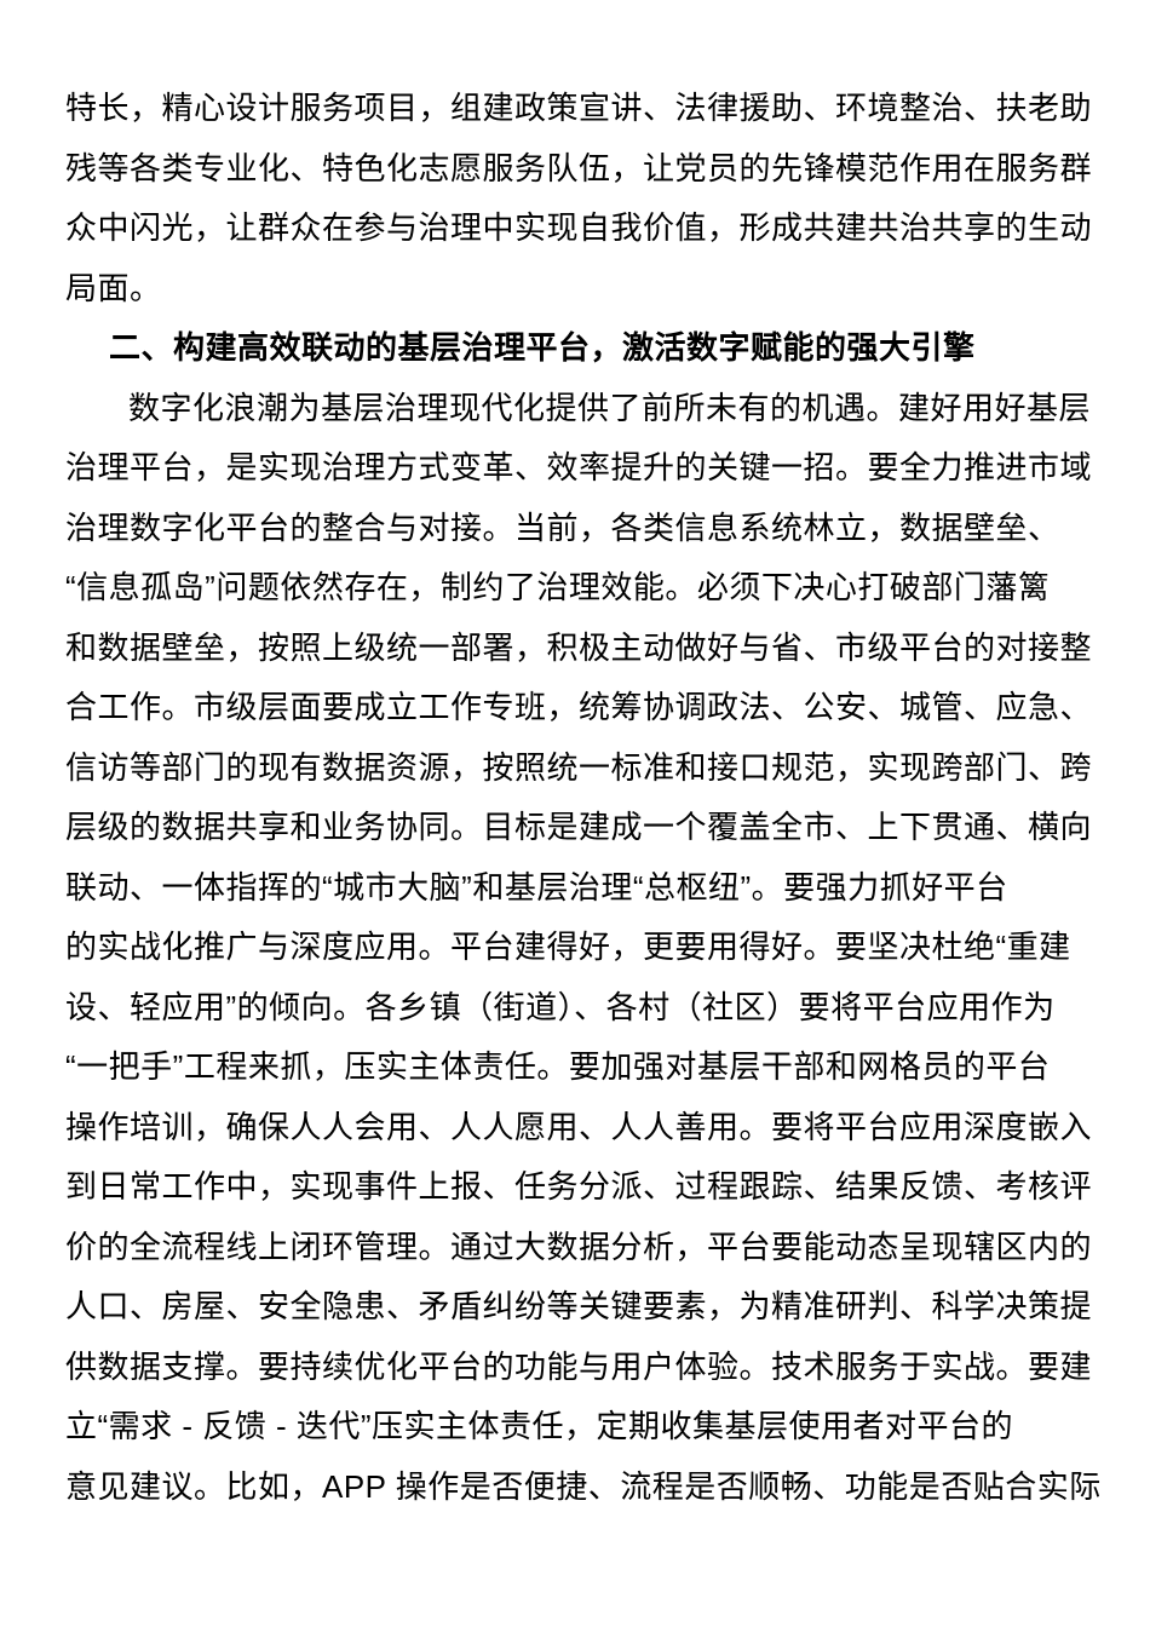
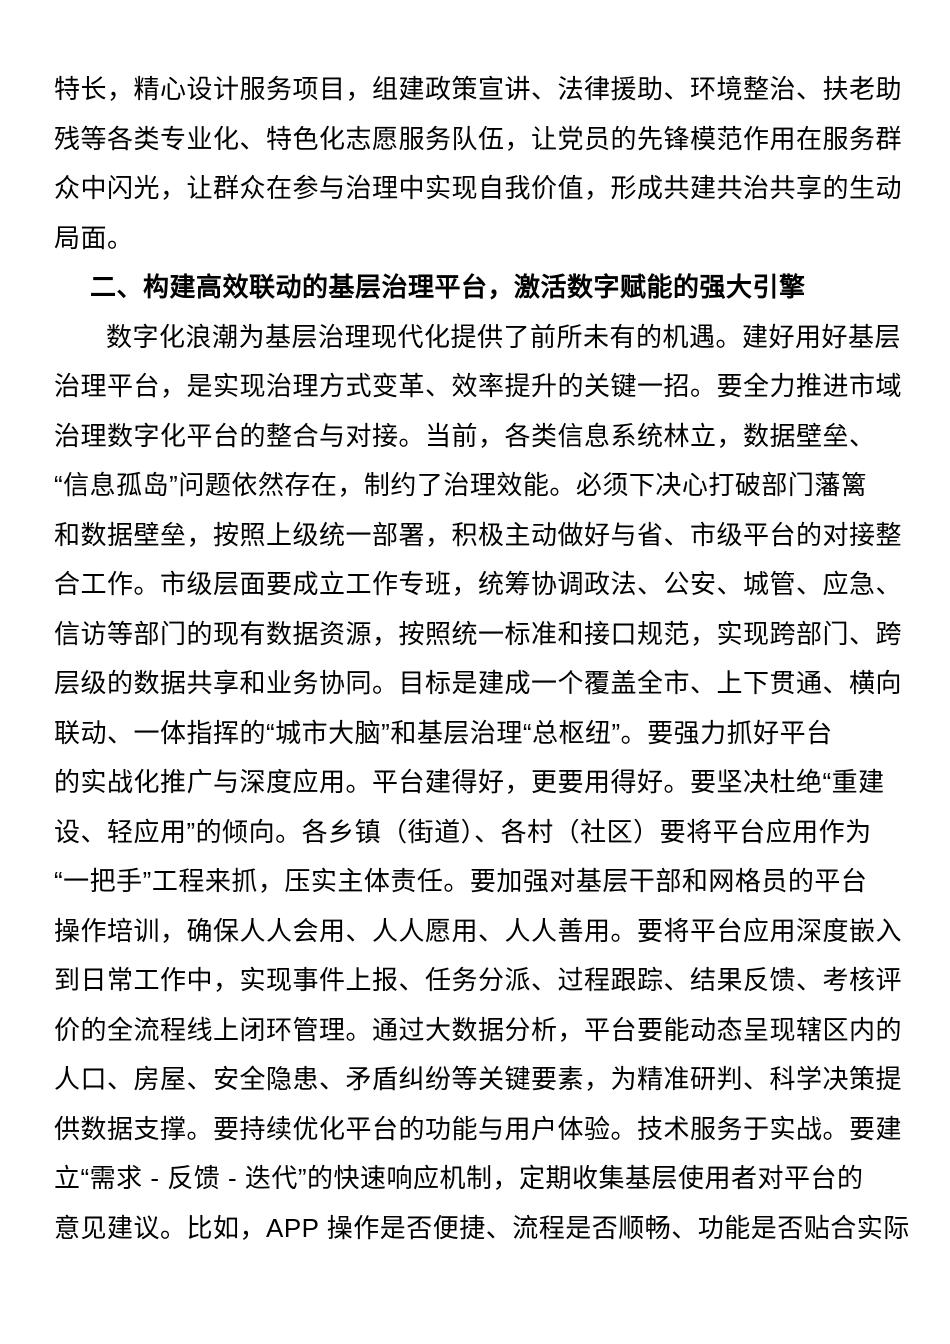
  特长，精心设计服务项目，组建政策宣讲、法律援助、环境整治、扶老助
  残等各类专业化、特色化志愿服务队伍，让党员的先锋模范作用在服务群
  众中闪光，让群众在参与治理中实现自我价值，形成共建共治共享的生动
  局面。
  二、构建高效联动的基层治理平台，激活数字赋能的强大引擎
  数字化浪潮为基层治理现代化提供了前所未有的机遇。建好用好基层
  治理平台，是实现治理方式变革、效率提升的关键一招。要全力推进市域
  治理数字化平台的整合与对接。当前，各类信息系统林立，数据壁垒、
  “信息孤岛”问题依然存在，制约了治理效能。必须下决心打破部门藩篱
  和数据壁垒，按照上级统一部署，积极主动做好与省、市级平台的对接整
  合工作。市级层面要成立工作专班，统筹协调政法、公安、城管、应急、
  信访等部门的现有数据资源，按照统一标准和接口规范，实现跨部门、跨
  层级的数据共享和业务协同。目标是建成一个覆盖全市、上下贯通、横向
  联动、一体指挥的“城市大脑”和基层治理“总枢纽”。要强力抓好平台
  的实战化推广与深度应用。平台建得好，更要用得好。要坚决杜绝“重建
  设、轻应用”的倾向。各乡镇（街道）、各村（社区）要将平台应用作为
  “一把手”工程来抓，压实主体责任。要加强对基层干部和网格员的平台
  操作培训，确保人人会用、人人愿用、人人善用。要将平台应用深度嵌入
  到日常工作中，实现事件上报、任务分派、过程跟踪、结果反馈、考核评
  价的全流程线上闭环管理。通过大数据分析，平台要能动态呈现辖区内的
  人口、房屋、安全隐患、矛盾纠纷等关键要素，为精准研判、科学决策提
  供数据支撑。要持续优化平台的功能与用户体验。技术服务于实战。要建
- 立“需求 - 反馈 - 迭代”压实主体责任，定期收集基层使用者对平台的
+ 立“需求 - 反馈 - 迭代”的快速响应机制，定期收集基层使用者对平台的
  意见建议。比如，APP 操作是否便捷、流程是否顺畅、功能是否贴合实际
